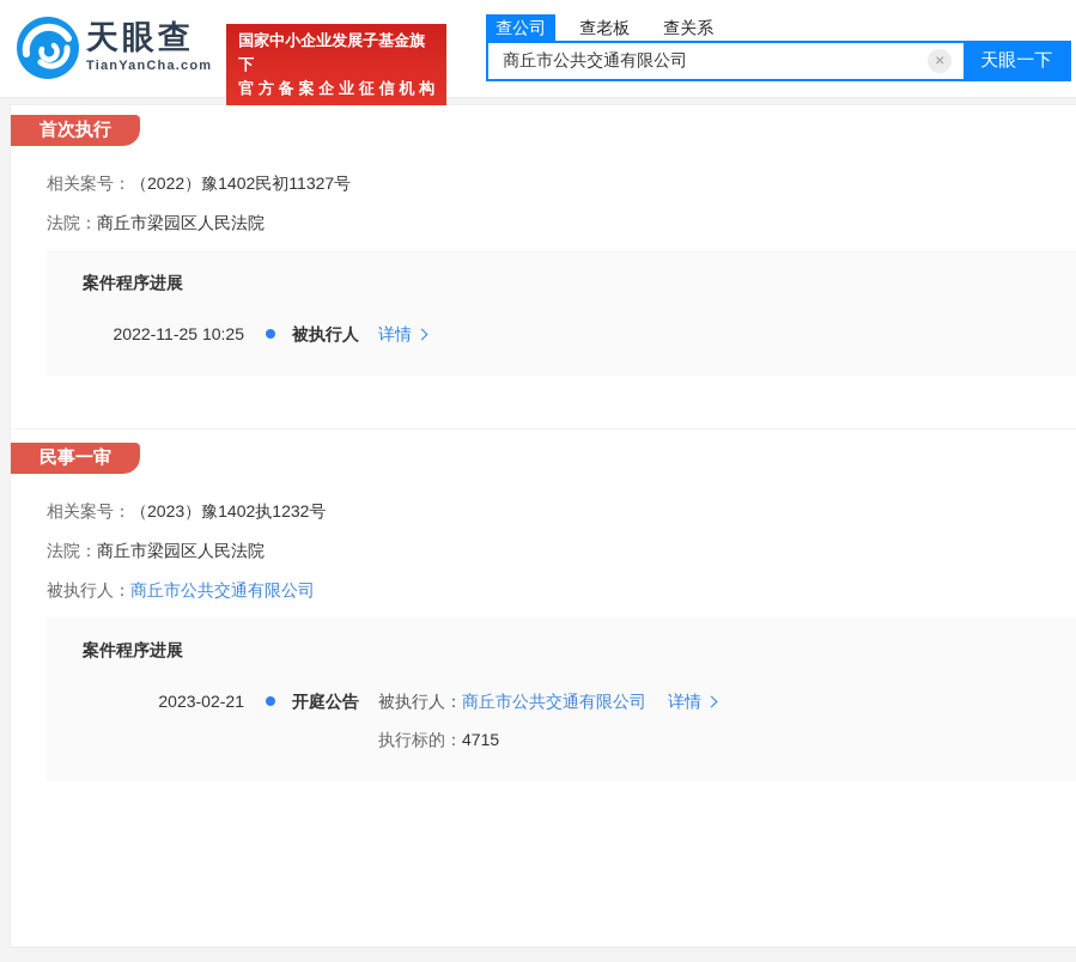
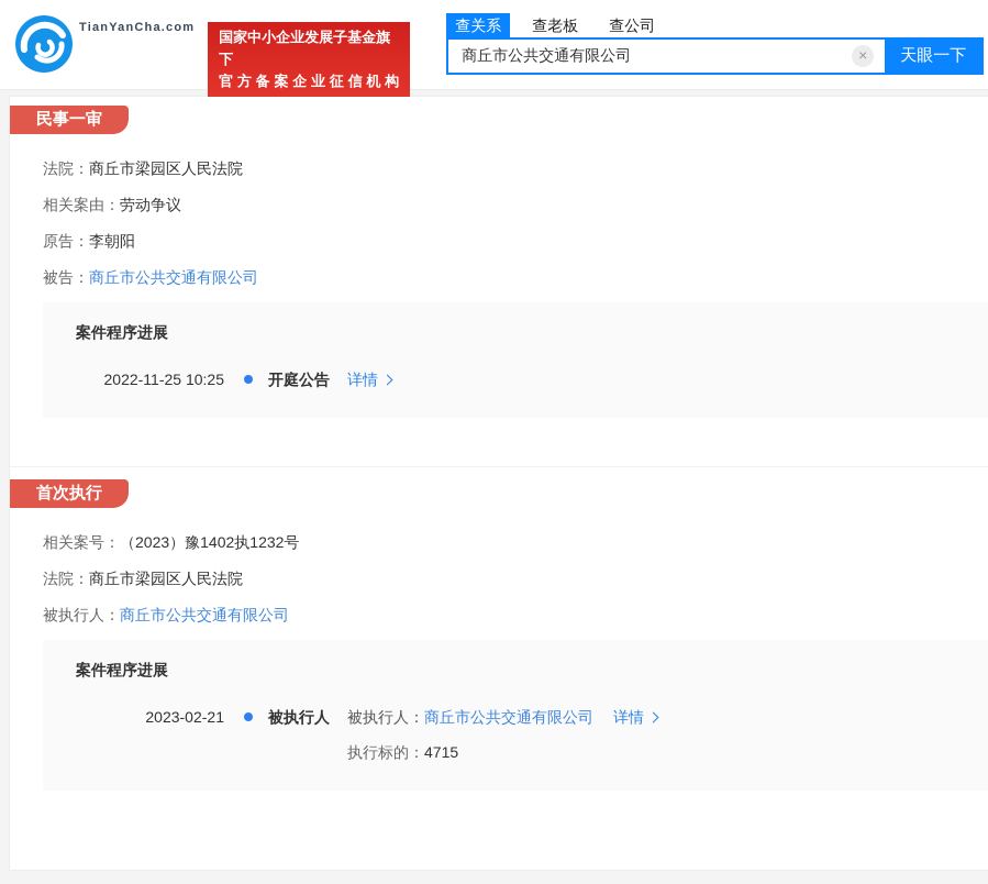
- 天眼查
  TianYanCha.com
  国家中小企业发展子基金旗下
  官方备案企业征信机构
- 查公司
+ 查关系
  查老板
- 查关系
+ 查公司
  商丘市公共交通有限公司
  ×
  天眼一下
- 首次执行
+ 民事一审
- 相关案号：（2022）豫1402民初11327号
  法院：商丘市梁园区人民法院
+ 相关案由：劳动争议
+ 原告：李朝阳
+ 被告：商丘市公共交通有限公司
  案件程序进展
  2022-11-25 10:25
- 被执行人
+ 开庭公告
  详情
- 民事一审
+ 首次执行
  相关案号：（2023）豫1402执1232号
  法院：商丘市梁园区人民法院
  被执行人：商丘市公共交通有限公司
  案件程序进展
  2023-02-21
- 开庭公告
+ 被执行人
  被执行人：
  商丘市公共交通有限公司
  详情
  执行标的：4715
